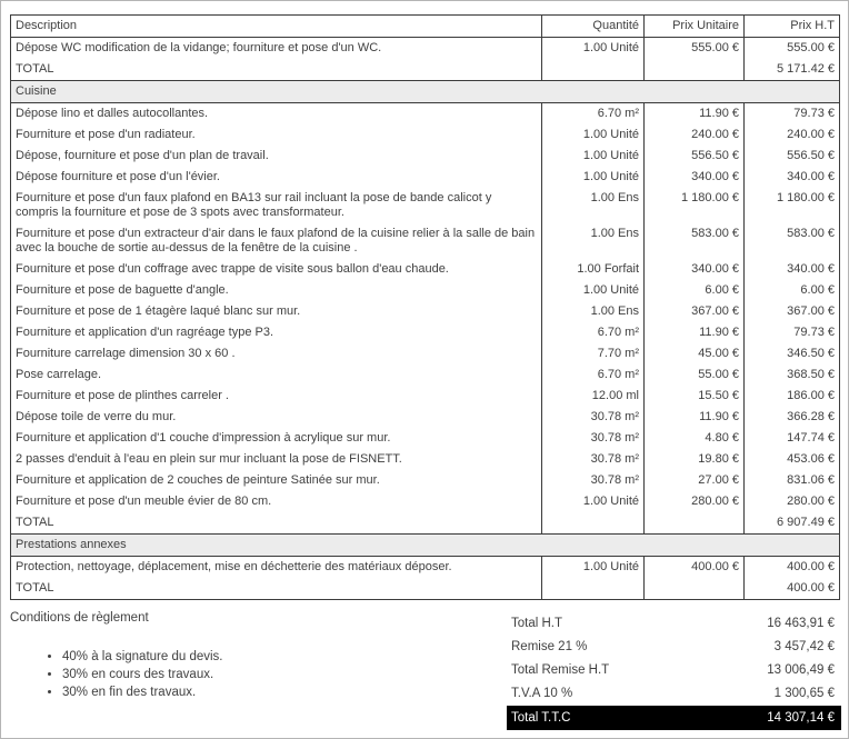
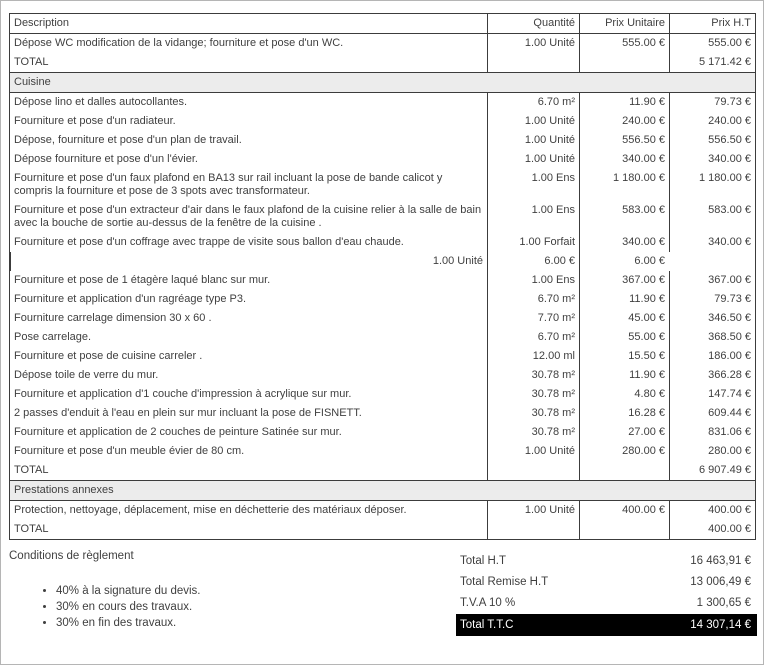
  Description
  Quantité
  Prix Unitaire
  Prix H.T
  Dépose WC modification de la vidange; fourniture et pose d'un WC.
  1.00 Unité
  555.00 €
  555.00 €
  TOTAL
  5 171.42 €
  Cuisine
  Dépose lino et dalles autocollantes.
  6.70 m²
  11.90 €
  79.73 €
  Fourniture et pose d'un radiateur.
  1.00 Unité
  240.00 €
  240.00 €
  Dépose, fourniture et pose d'un plan de travail.
  1.00 Unité
  556.50 €
  556.50 €
  Dépose fourniture et pose d'un l'évier.
  1.00 Unité
  340.00 €
  340.00 €
  Fourniture et pose d'un faux plafond en BA13 sur rail incluant la pose de bande calicot y compris la fourniture et pose de 3 spots avec transformateur.
  1.00 Ens
  1 180.00 €
  1 180.00 €
  Fourniture et pose d'un extracteur d'air dans le faux plafond de la cuisine relier à la salle de bain avec la bouche de sortie au-dessus de la fenêtre de la cuisine .
  1.00 Ens
  583.00 €
  583.00 €
  Fourniture et pose d'un coffrage avec trappe de visite sous ballon d'eau chaude.
  1.00 Forfait
  340.00 €
  340.00 €
- Fourniture et pose de baguette d'angle.
  1.00 Unité
  6.00 €
  6.00 €
  Fourniture et pose de 1 étagère laqué blanc sur mur.
  1.00 Ens
  367.00 €
  367.00 €
  Fourniture et application d'un ragréage type P3.
  6.70 m²
  11.90 €
  79.73 €
  Fourniture carrelage dimension 30 x 60 .
  7.70 m²
  45.00 €
  346.50 €
  Pose carrelage.
  6.70 m²
  55.00 €
  368.50 €
- Fourniture et pose de plinthes carreler .
+ Fourniture et pose de cuisine carreler .
  12.00 ml
  15.50 €
  186.00 €
  Dépose toile de verre du mur.
  30.78 m²
  11.90 €
  366.28 €
  Fourniture et application d'1 couche d'impression à acrylique sur mur.
  30.78 m²
  4.80 €
  147.74 €
  2 passes d'enduit à l'eau en plein sur mur incluant la pose de FISNETT.
  30.78 m²
- 19.80 €
+ 16.28 €
- 453.06 €
+ 609.44 €
  Fourniture et application de 2 couches de peinture Satinée sur mur.
  30.78 m²
  27.00 €
  831.06 €
  Fourniture et pose d'un meuble évier de 80 cm.
  1.00 Unité
  280.00 €
  280.00 €
  TOTAL
  6 907.49 €
  Prestations annexes
  Protection, nettoyage, déplacement, mise en déchetterie des matériaux déposer.
  1.00 Unité
  400.00 €
  400.00 €
  TOTAL
  400.00 €
  Conditions de règlement
  40% à la signature du devis.
  30% en cours des travaux.
  30% en fin des travaux.
  Total H.T
  16 463,91 €
- Remise 21 %
- 3 457,42 €
  Total Remise H.T
  13 006,49 €
  T.V.A 10 %
  1 300,65 €
  Total T.T.C
  14 307,14 €
